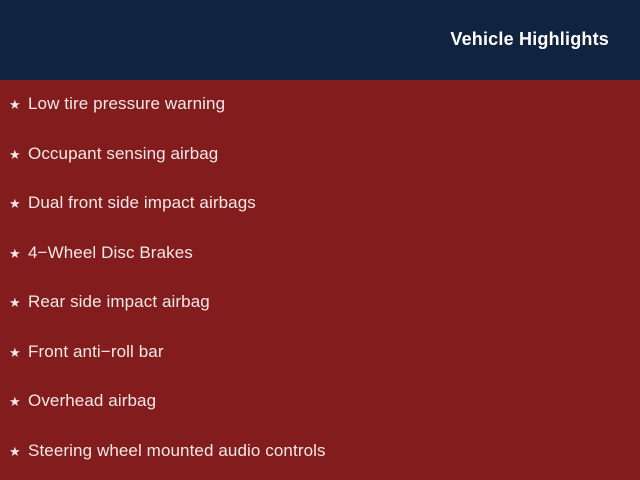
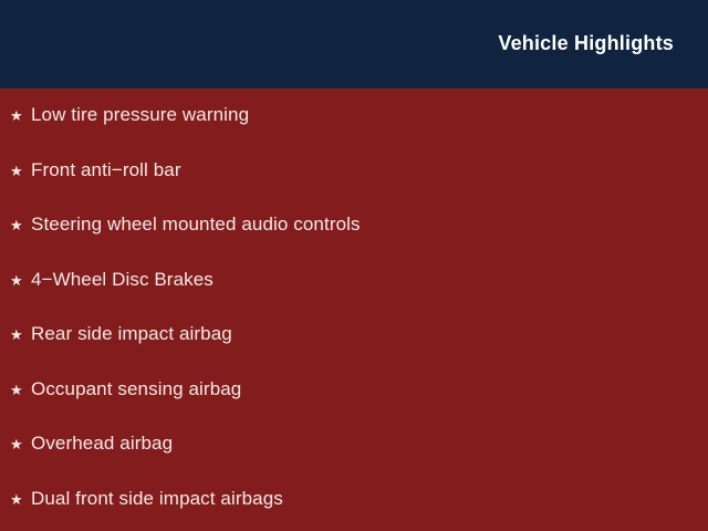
  Vehicle Highlights
  ★
  Low tire pressure warning
  ★
- Occupant sensing airbag
+ Front anti−roll bar
  ★
- Dual front side impact airbags
+ Steering wheel mounted audio controls
  ★
  4−Wheel Disc Brakes
  ★
  Rear side impact airbag
  ★
- Front anti−roll bar
+ Occupant sensing airbag
  ★
  Overhead airbag
  ★
- Steering wheel mounted audio controls
+ Dual front side impact airbags
